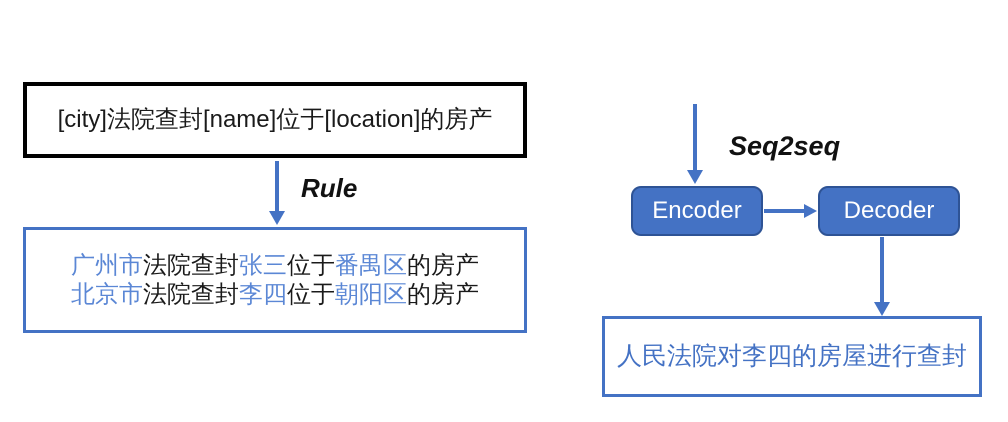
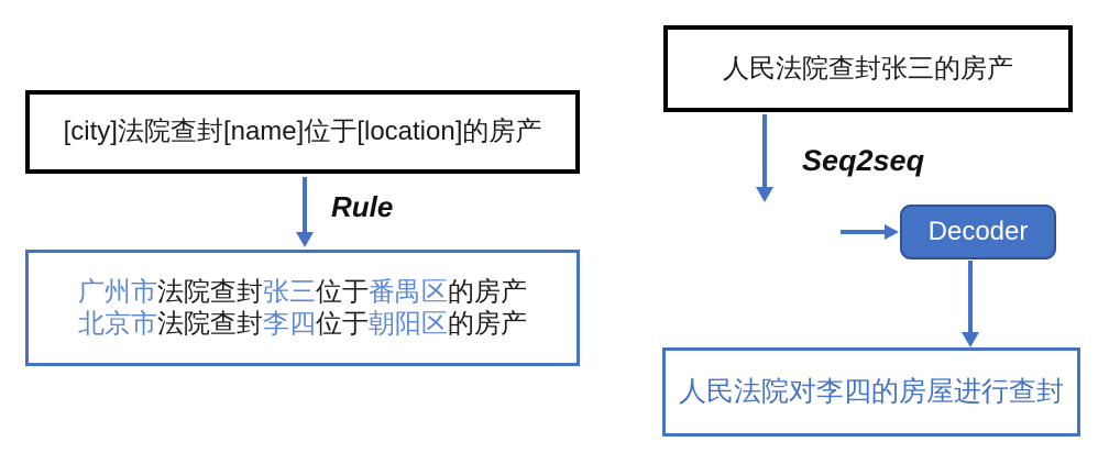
  [city]法院查封[name]位于[location]的房产
  Rule
  广州市法院查封张三位于番禺区的房产
  北京市法院查封李四位于朝阳区的房产
+ 人民法院查封张三的房产
  Seq2seq
- Encoder
  Decoder
  人民法院对李四的房屋进行查封
